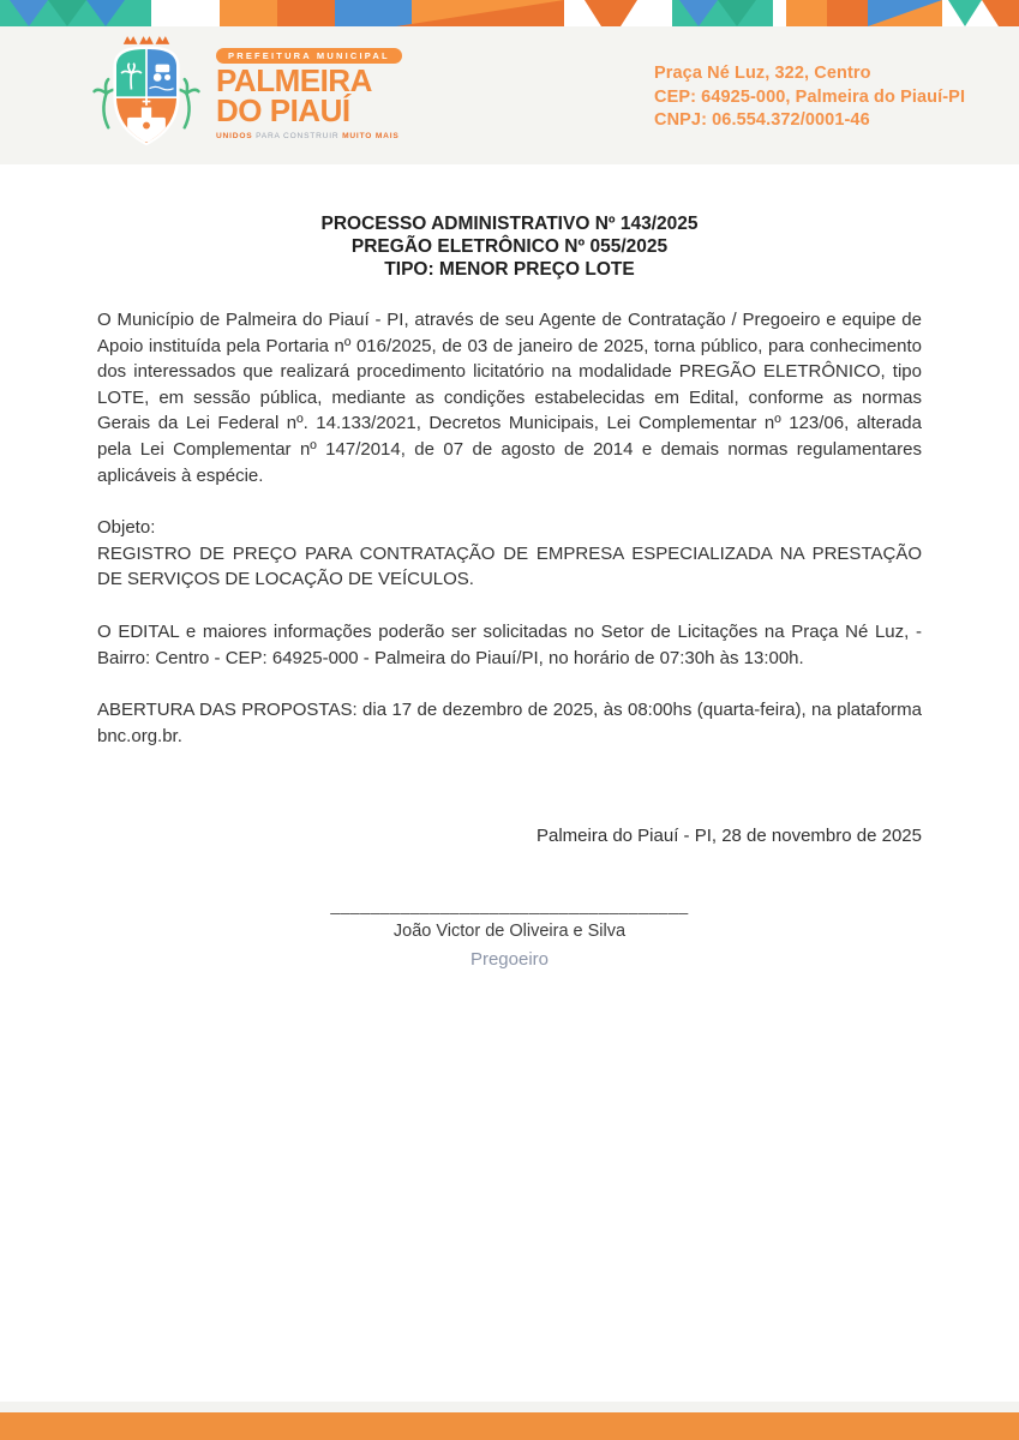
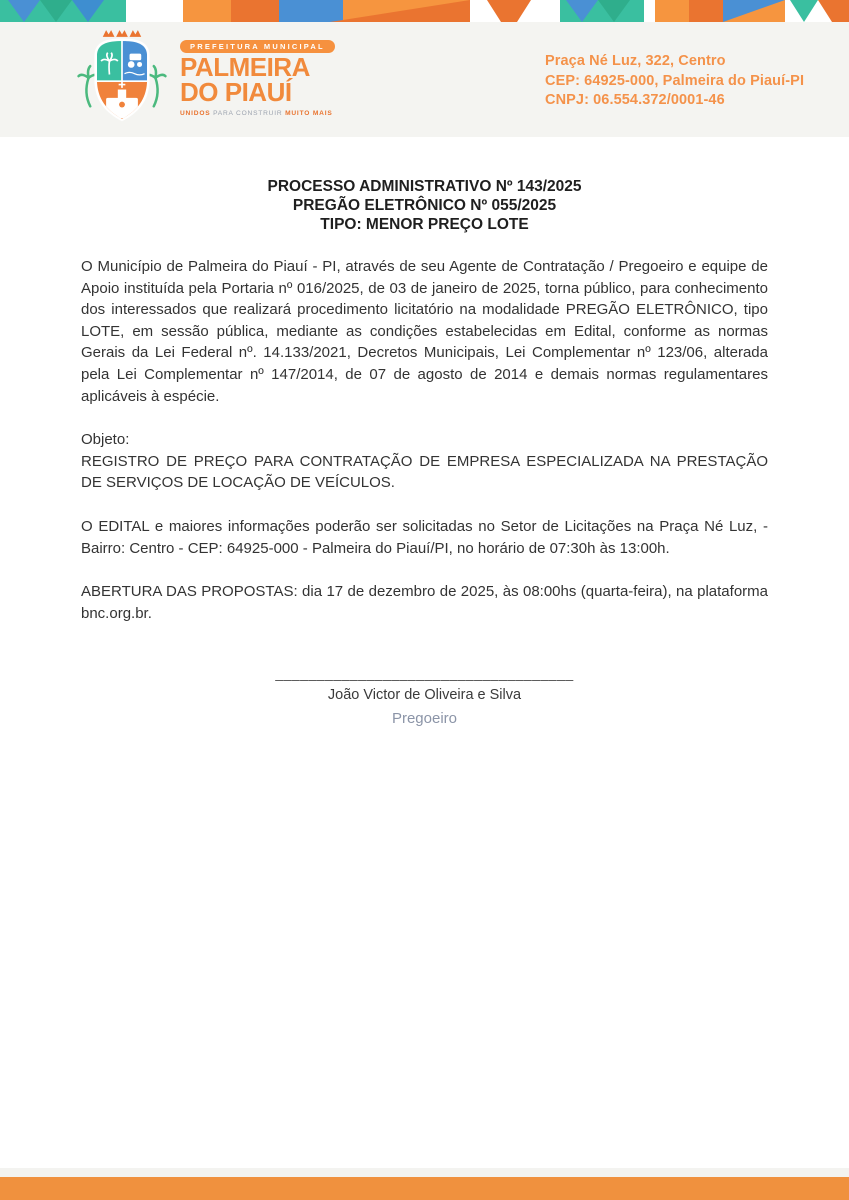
  PREFEITURA MUNICIPAL
  PALMEIRA
  DO PIAUÍ
  Praça Né Luz, 322, Centro
  CEP: 64925-000, Palmeira do Piauí-PI
  CNPJ: 06.554.372/0001-46
  PROCESSO ADMINISTRATIVO Nº 143/2025
  PREGÃO ELETRÔNICO Nº 055/2025
  TIPO: MENOR PREÇO LOTE
  O Município de Palmeira do Piauí - PI, através de seu Agente de Contratação / Pregoeiro e equipe de Apoio instituída pela Portaria nº 016/2025, de 03 de janeiro de 2025, torna público, para conhecimento dos interessados que realizará procedimento licitatório na modalidade PREGÃO ELETRÔNICO, tipo LOTE, em sessão pública, mediante as condições estabelecidas em Edital, conforme as normas Gerais da Lei Federal nº. 14.133/2021, Decretos Municipais, Lei Complementar nº 123/06, alterada pela Lei Complementar nº 147/2014, de 07 de agosto de 2014 e demais normas regulamentares aplicáveis à espécie.
  Objeto:
  REGISTRO DE PREÇO PARA CONTRATAÇÃO DE EMPRESA ESPECIALIZADA NA PRESTAÇÃO DE SERVIÇOS DE LOCAÇÃO DE VEÍCULOS.
  O EDITAL e maiores informações poderão ser solicitadas no Setor de Licitações na Praça Né Luz, - Bairro: Centro - CEP: 64925-000 - Palmeira do Piauí/PI, no horário de 07:30h às 13:00h.
  ABERTURA DAS PROPOSTAS: dia 17 de dezembro de 2025, às 08:00hs (quarta-feira), na plataforma bnc.org.br.
- Palmeira do Piauí - PI, 28 de novembro de 2025
  ____________________________________
  João Victor de Oliveira e Silva
  Pregoeiro
